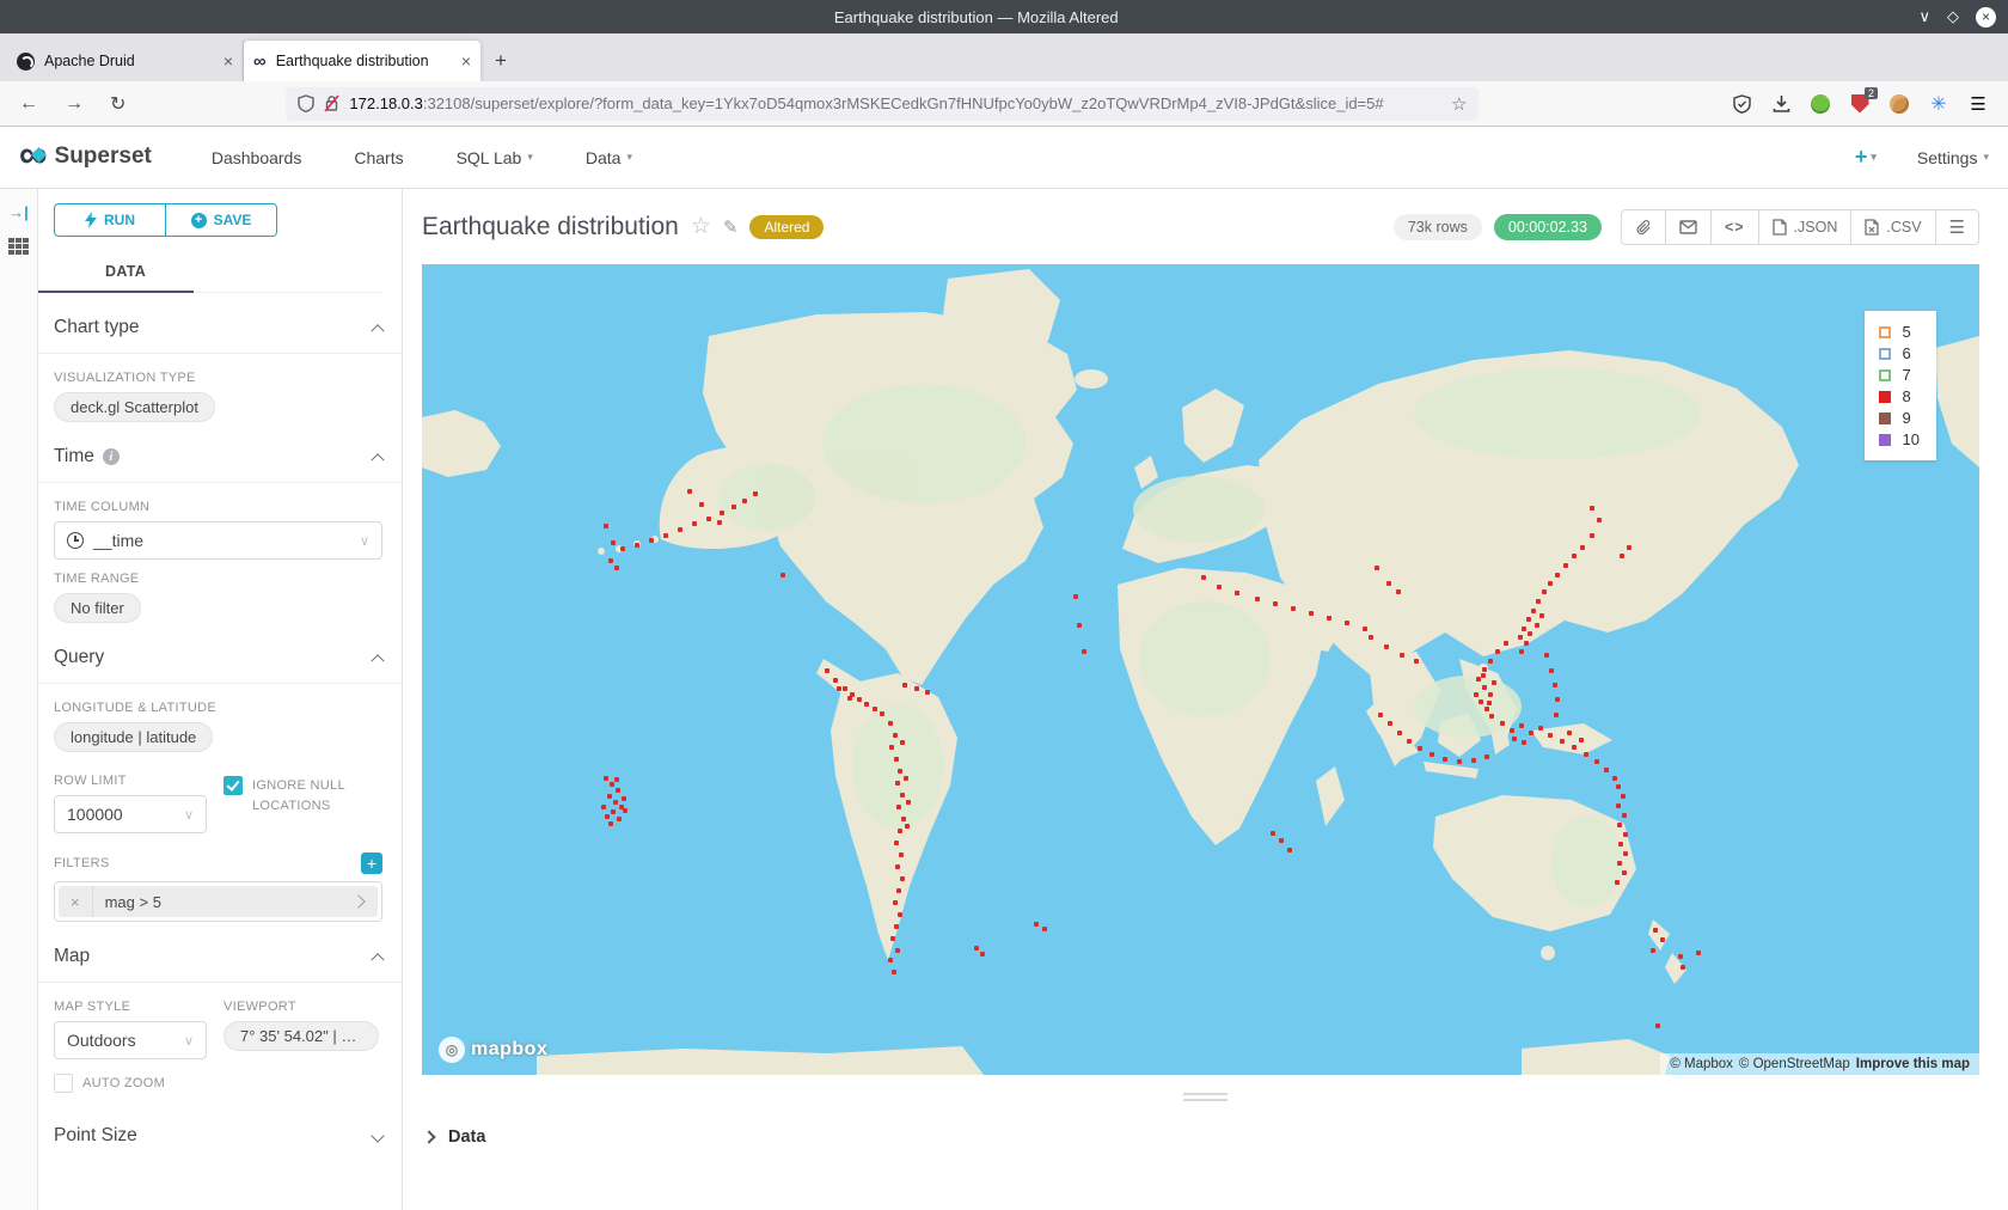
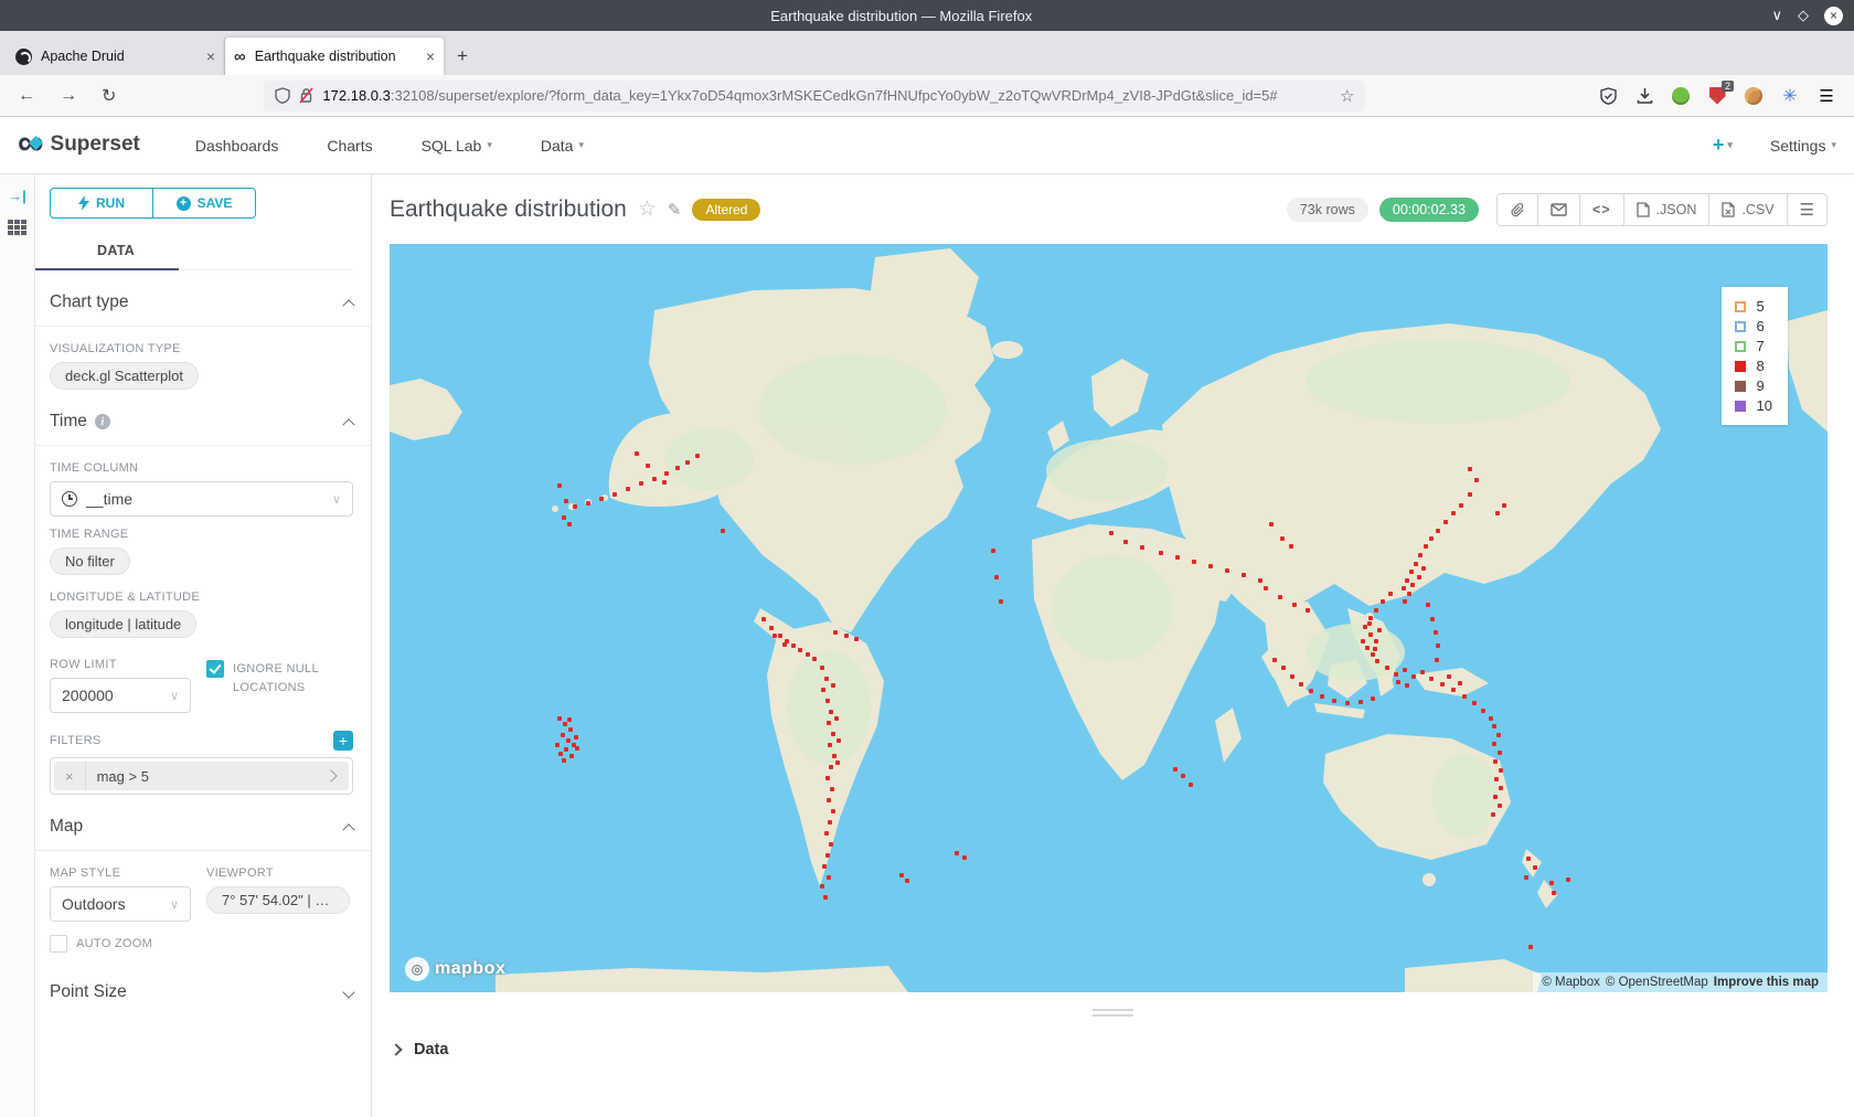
- Earthquake distribution — Mozilla Altered
+ Earthquake distribution — Mozilla Firefox
  ∨
  ◇
  ×
  Apache Druid
  ×
  ∞
  Earthquake distribution
  ×
  +
  ←
  →
  ↻
  172.18.0.3:32108/superset/explore/?form_data_key=1Ykx7oD54qmox3rMSKECedkGn7fHNUfpcYo0ybW_z2oTQwVRDrMp4_zVI8-JPdGt&slice_id=5#
  ☆
  2
  ✳
  ☰
  ∞
  Superset
  Dashboards
  Charts
  SQL Lab
  ▾
  Data
  ▾
  +
  ▾
  Settings
  ▾
  →|
  RUN
  +
  SAVE
  DATA
  Chart type
  VISUALIZATION TYPE
  deck.gl Scatterplot
  Time
  i
  TIME COLUMN
  __time
  ∨
  TIME RANGE
  No filter
- Query
  LONGITUDE & LATITUDE
  longitude | latitude
  ROW LIMIT
- 100000
+ 200000
  ∨
  IGNORE NULL LOCATIONS
  FILTERS
  +
  ×
  mag > 5
  Map
  MAP STYLE
  Outdoors
  ∨
  AUTO ZOOM
  VIEWPORT
- 7° 35' 54.02" | 31...
+ 7° 57' 54.02" | 31...
  Point Size
  Earthquake distribution
  ☆
  ✎
  Altered
  73k rows
  00:00:02.33
  <>
  .JSON
  .CSV
  ☰
  5
  6
  7
  8
  9
  10
  ◎
  mapbox
  © Mapbox
  © OpenStreetMap
  Improve this map
  Data
